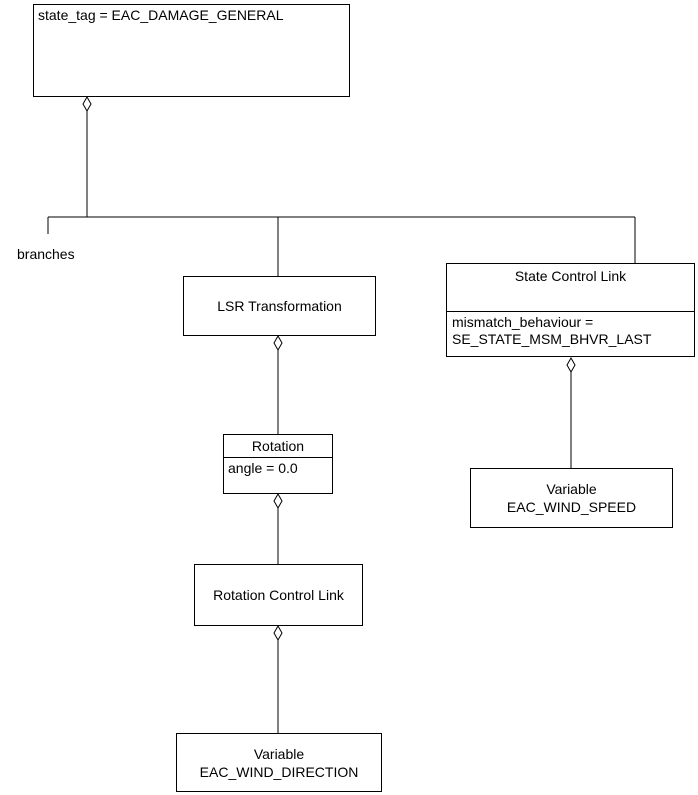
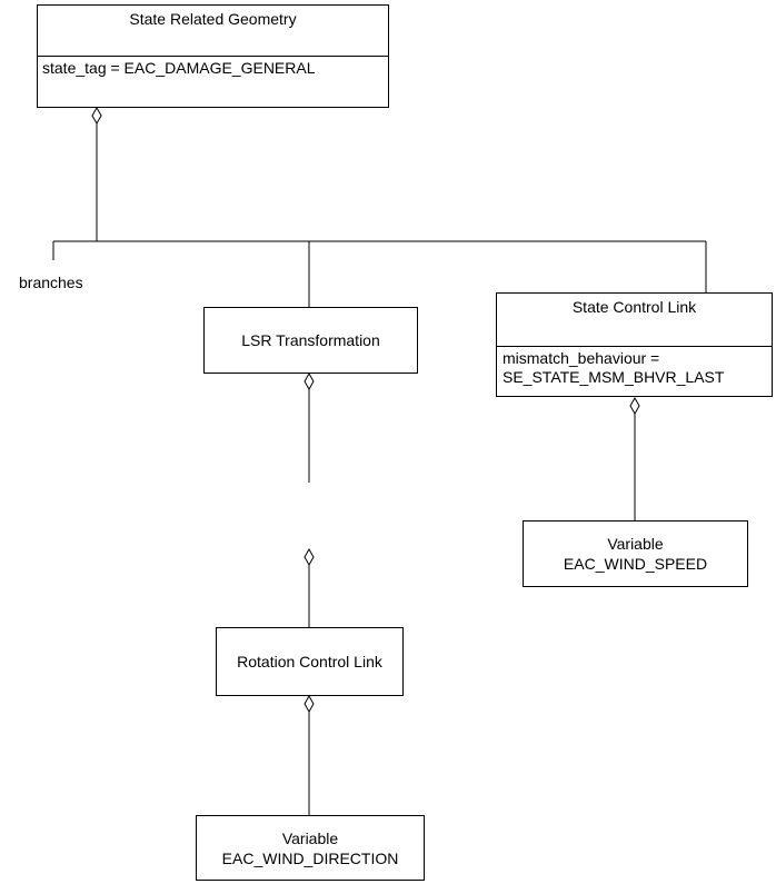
+ State Related Geometry
  state_tag = EAC_DAMAGE_GENERAL
  branches
  LSR Transformation
  State Control Link
  mismatch_behaviour =
  SE_STATE_MSM_BHVR_LAST
- Rotation
- angle = 0.0
  Variable
  EAC_WIND_SPEED
  Rotation Control Link
  Variable
  EAC_WIND_DIRECTION
